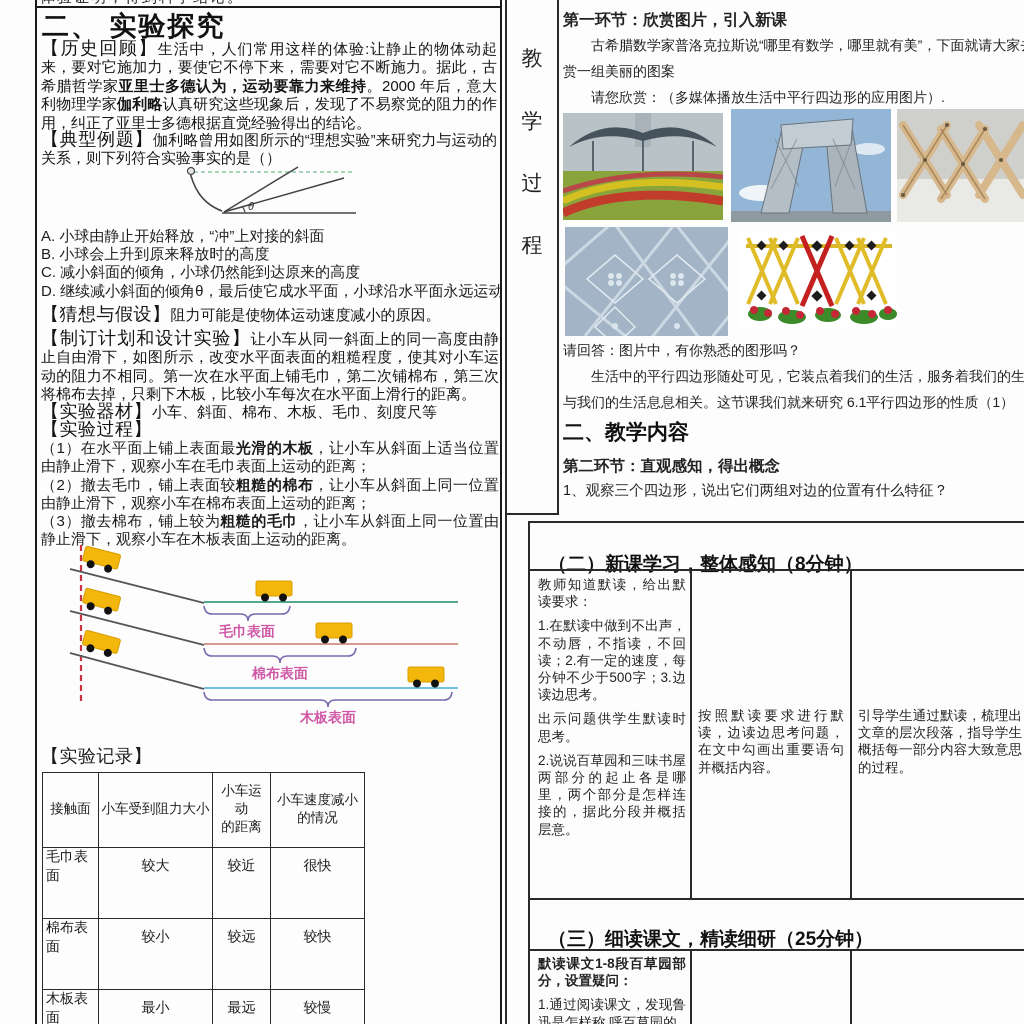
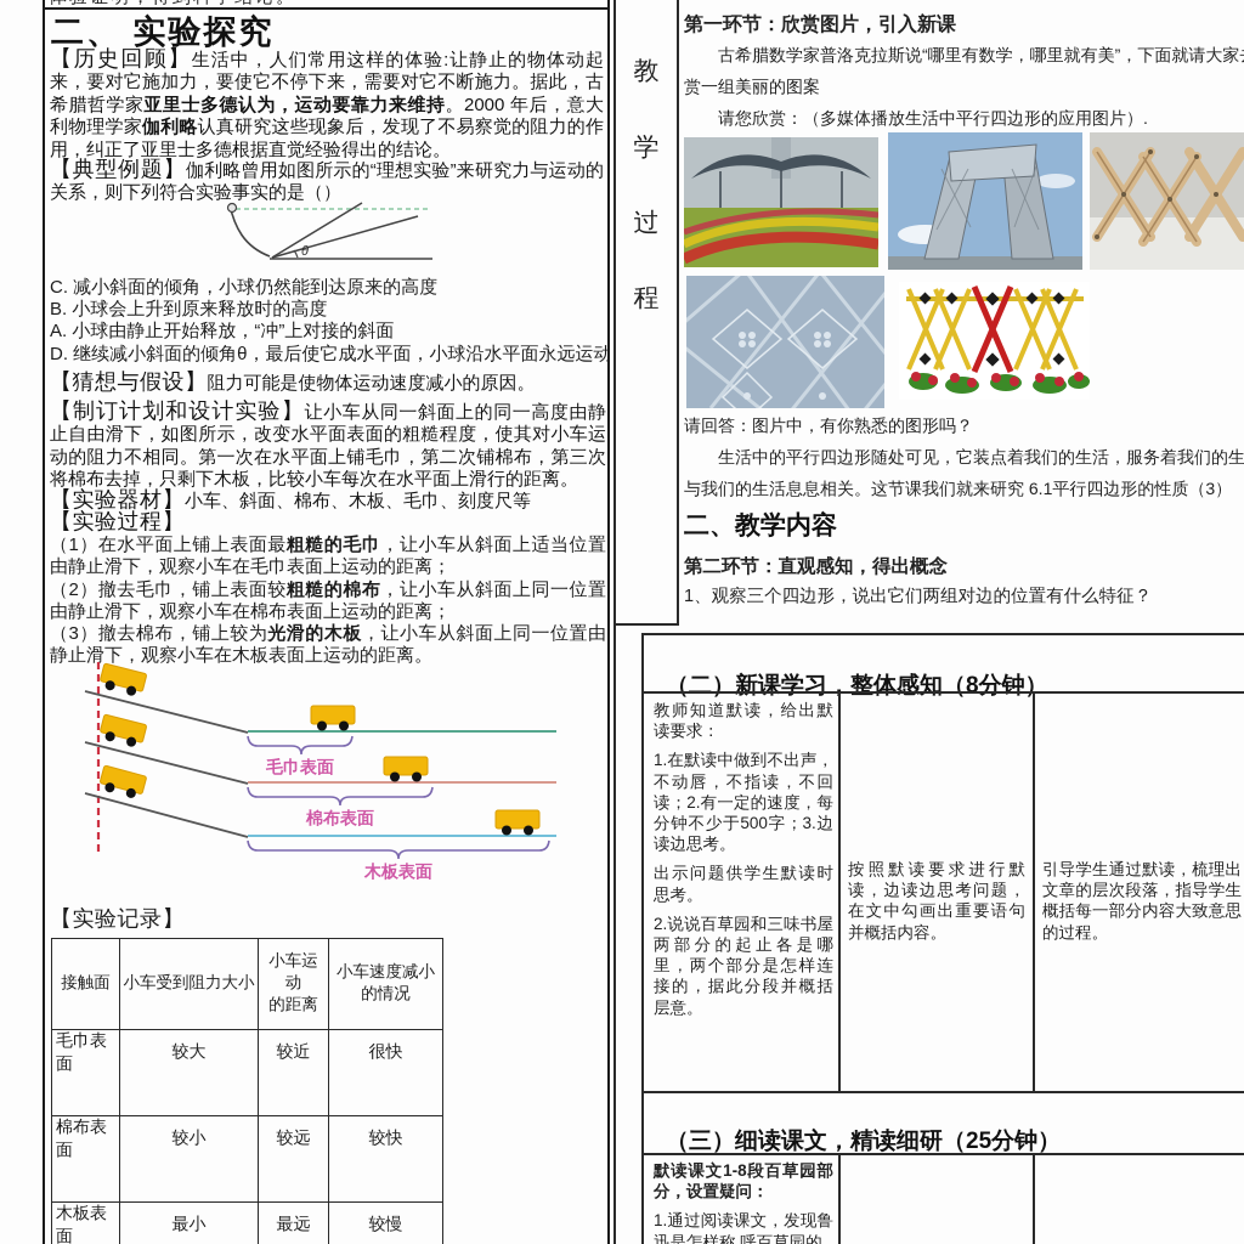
  二、 实验探究
  【历史回顾】生活中，人们常用这样的体验:让静止的物体动起来，要对它施加力，要使它不停下来，需要对它不断施力。据此，古希腊哲学家亚里士多德认为，运动要靠力来维持。2000 年后，意大利物理学家伽利略认真研究这些现象后，发现了不易察觉的阻力的作用，纠正了亚里士多德根据直觉经验得出的结论。
  【典型例题】伽利略曾用如图所示的“理想实验”来研究力与运动的关系，则下列符合实验事实的是（）
  θ
- A. 小球由静止开始释放，“冲”上对接的斜面
+ C. 减小斜面的倾角，小球仍然能到达原来的高度
  B. 小球会上升到原来释放时的高度
- C. 减小斜面的倾角，小球仍然能到达原来的高度
+ A. 小球由静止开始释放，“冲”上对接的斜面
  D. 继续减小斜面的倾角θ，最后使它成水平面，小球沿水平面永远运动
  【猜想与假设】阻力可能是使物体运动速度减小的原因。
  【制订计划和设计实验】让小车从同一斜面上的同一高度由静止自由滑下，如图所示，改变水平面表面的粗糙程度，使其对小车运动的阻力不相同。第一次在水平面上铺毛巾，第二次铺棉布，第三次将棉布去掉，只剩下木板，比较小车每次在水平面上滑行的距离。
  【实验器材】小车、斜面、棉布、木板、毛巾、刻度尺等
  【实验过程】
- （1）在水平面上铺上表面最光滑的木板，让小车从斜面上适当位置由静止滑下，观察小车在毛巾表面上运动的距离；
+ （1）在水平面上铺上表面最粗糙的毛巾，让小车从斜面上适当位置由静止滑下，观察小车在毛巾表面上运动的距离；
  （2）撤去毛巾，铺上表面较粗糙的棉布，让小车从斜面上同一位置由静止滑下，观察小车在棉布表面上运动的距离；
- （3）撤去棉布，铺上较为粗糙的毛巾，让小车从斜面上同一位置由静止滑下，观察小车在木板表面上运动的距离。
+ （3）撤去棉布，铺上较为光滑的木板，让小车从斜面上同一位置由静止滑下，观察小车在木板表面上运动的距离。
  毛巾表面
  棉布表面
  木板表面
  【实验记录】
  接触面	小车受到阻力大小	小车运动 的距离	小车速度减小 的情况
  毛巾表面	较大	较近	很快
  棉布表面	较小	较远	较快
  木板表面	最小	最远	较慢
  教
  学
  过
  程
  第一环节：欣赏图片，引入新课
  古希腊数学家普洛克拉斯说“哪里有数学，哪里就有美”，下面就请大家
  赏一组美丽的图案
  请您欣赏：（多媒体播放生活中平行四边形的应用图片）.
  请回答：图片中，有你熟悉的图形吗？
  生活中的平行四边形随处可见，它装点着我们的生活，服务着我们的生
- 与我们的生活息息相关。这节课我们就来研究 6.1平行四边形的性质（1）
+ 与我们的生活息息相关。这节课我们就来研究 6.1平行四边形的性质（3）
  二、教学内容
  第二环节：直观感知，得出概念
  1、观察三个四边形，说出它们两组对边的位置有什么特征？
  （二）新课学习，整体感知（8分钟）
  教师知道默读，给出默读要求：
  1.在默读中做到不出声，不动唇，不指读，不回读；2.有一定的速度，每分钟不少于500字；3.边读边思考。
  出示问题供学生默读时思考。
  2.说说百草园和三味书屋两部分的起止各是哪里，两个部分是怎样连接的，据此分段并概括层意。
  按照默读要求进行默读，边读边思考问题，在文中勾画出重要语句并概括内容。
  引导学生通过默读，梳理出文章的层次段落，指导学生概括每一部分内容大致意思的过程。
  （三）细读课文，精读细研（25分钟）
  默读课文1-8段百草园部分，设置疑问：
  1.通过阅读课文，发现鲁迅是怎样称 呼百草园的
